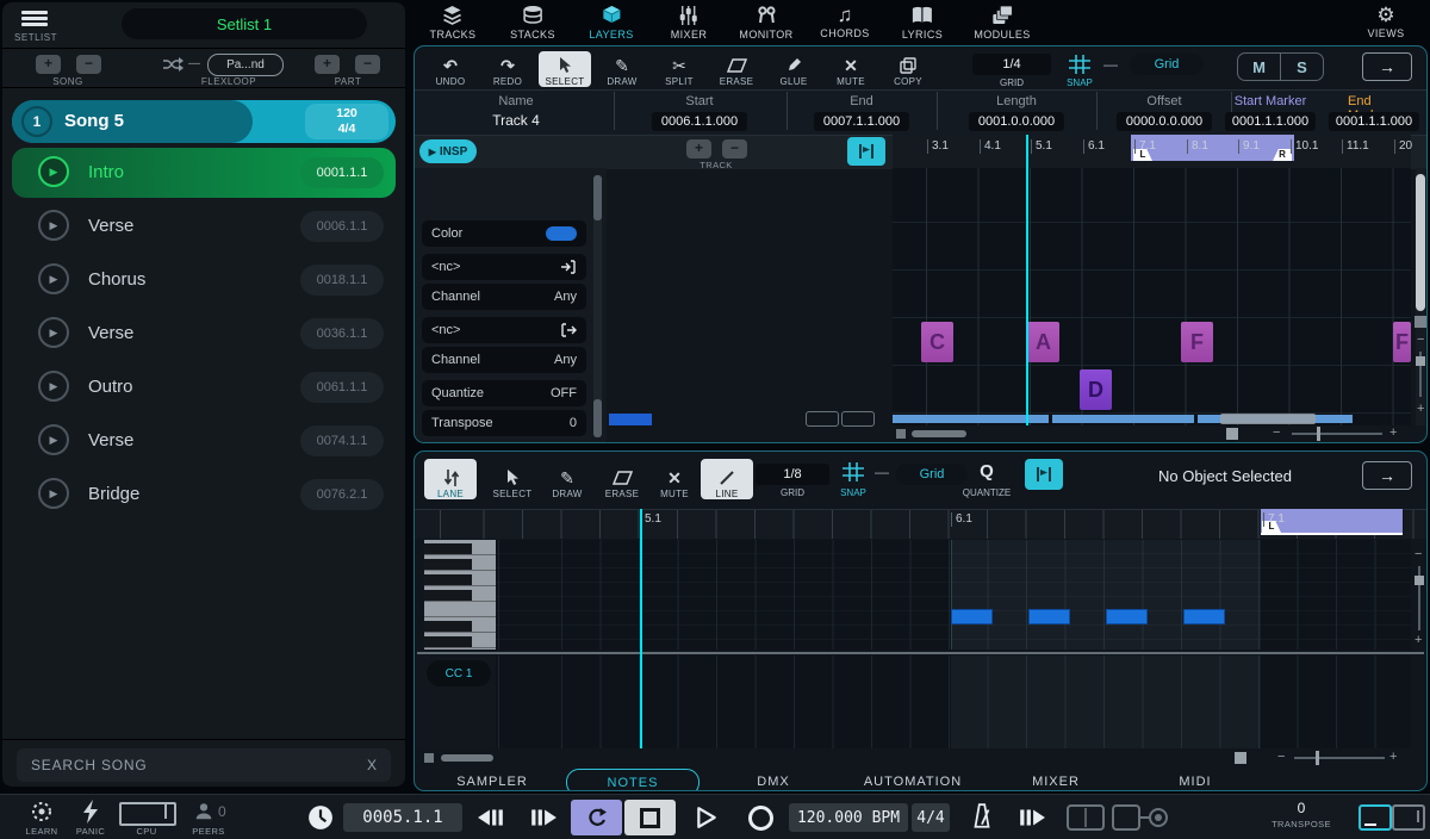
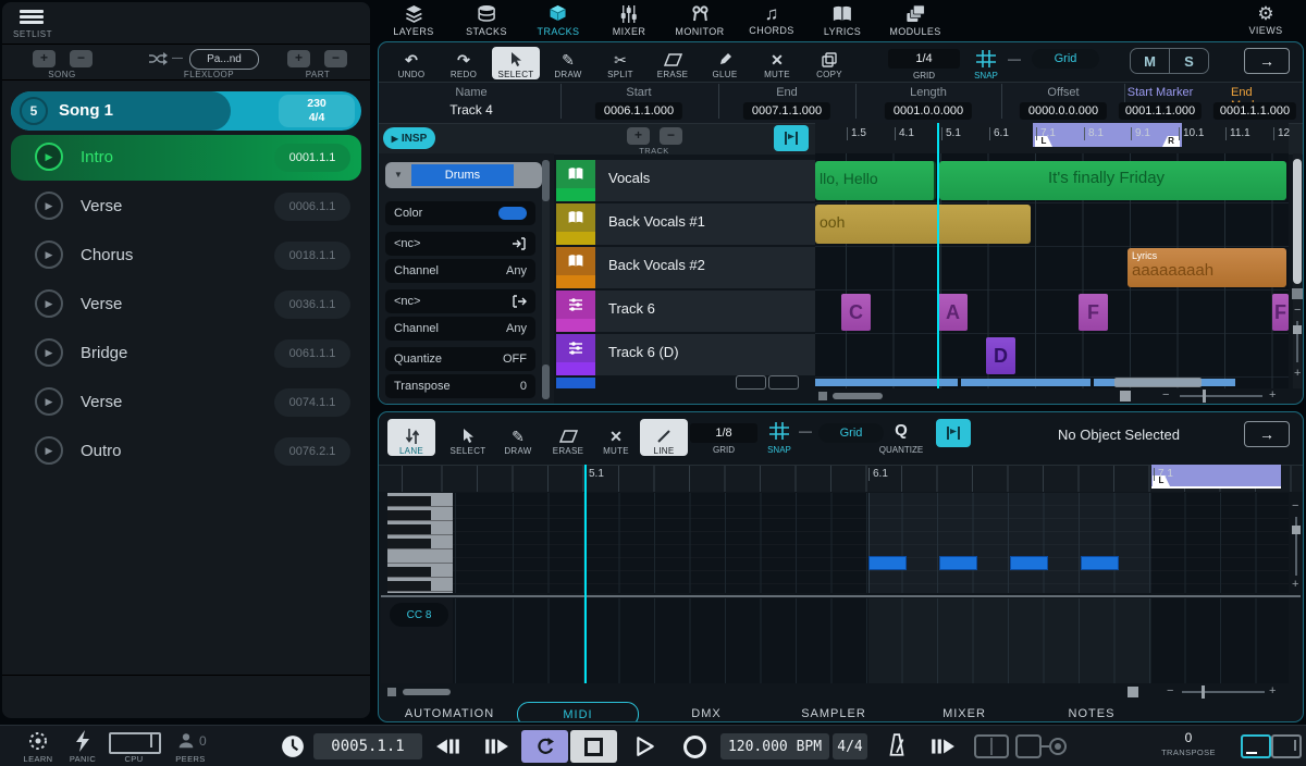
  SETLIST
- Setlist 1
  +
  −
  SONG
  —
  Pa...nd
  FLEXLOOP
  +
  −
  PART
- 1
+ 5
- Song 5
+ Song 1
- 120
+ 230
  4/4
  ▶
  Intro
  0001.1.1
  ▶
  Verse
  0006.1.1
  ▶
  Chorus
  0018.1.1
  ▶
  Verse
  0036.1.1
  ▶
- Outro
+ Bridge
  0061.1.1
  ▶
  Verse
  0074.1.1
  ▶
- Bridge
+ Outro
  0076.2.1
- SEARCH SONG
- X
- TRACKS
+ LAYERS
  STACKS
- LAYERS
+ TRACKS
  MIXER
  MONITOR
  ♫
  CHORDS
  LYRICS
  MODULES
  ⚙
  VIEWS
  ↶
  UNDO
  ↷
  REDO
  SELECT
  ✎
  DRAW
  ✂
  SPLIT
  ERASE
  GLUE
  ✕
  MUTE
  COPY
  1/4
  GRID
  SNAP
  —
  Grid
  M
  S
  →
  Name
  Track 4
  Start
  0006.1.1.000
  End
  0007.1.1.000
  Length
  0001.0.0.000
  Offset
  0000.0.0.000
  Start Marker
  0001.1.1.000
  0001.1.1.000
  ▶
  INSP
  +
  −
  TRACK
  L
  R
- 3.1
+ 1.5
  4.1
  5.1
  6.1
  7.1
  8.1
  9.1
  10.1
  11.1
- 20
+ 12
+ ▼
+ Drums
  Color
  <nc>
  Channel
  Any
  <nc>
  Channel
  Any
  Quantize
  OFF
  Transpose
  0
+ Vocals
+ Back Vocals #1
+ Back Vocals #2
+ Track 6
+ Track 6 (D)
+ llo, Hello
+ It's finally Friday
+ ooh
+ Lyrics
+ aaaaaaaah
  C
  A
  F
  F
  D
  −
  +
  −
  +
  LANE
  SELECT
  ✎
  DRAW
  ERASE
  ✕
  MUTE
  LINE
  1/8
  GRID
  SNAP
  —
  Grid
  Q
  QUANTIZE
  No Object Selected
  →
  L
  5.1
  6.1
  7.1
- CC 1
+ CC 8
  −
  +
  −
  +
- SAMPLER
+ AUTOMATION
- NOTES
+ MIDI
  DMX
- AUTOMATION
+ SAMPLER
  MIXER
- MIDI
+ NOTES
  LEARN
  PANIC
  CPU
  0
  PEERS
  0005.1.1
  120.000 BPM
  4/4
  0
  TRANSPOSE
